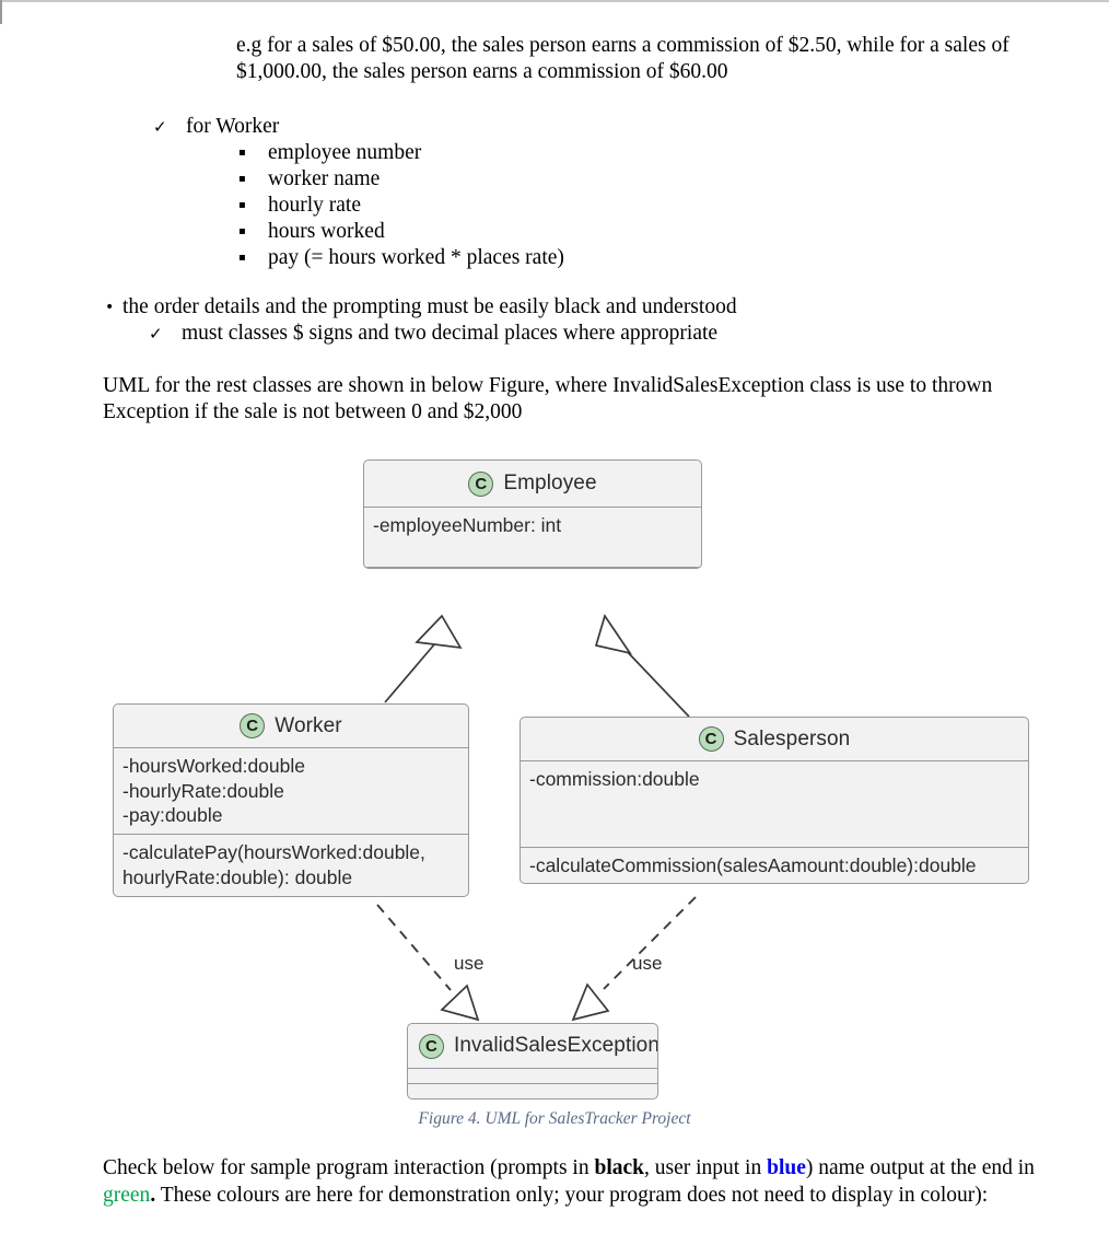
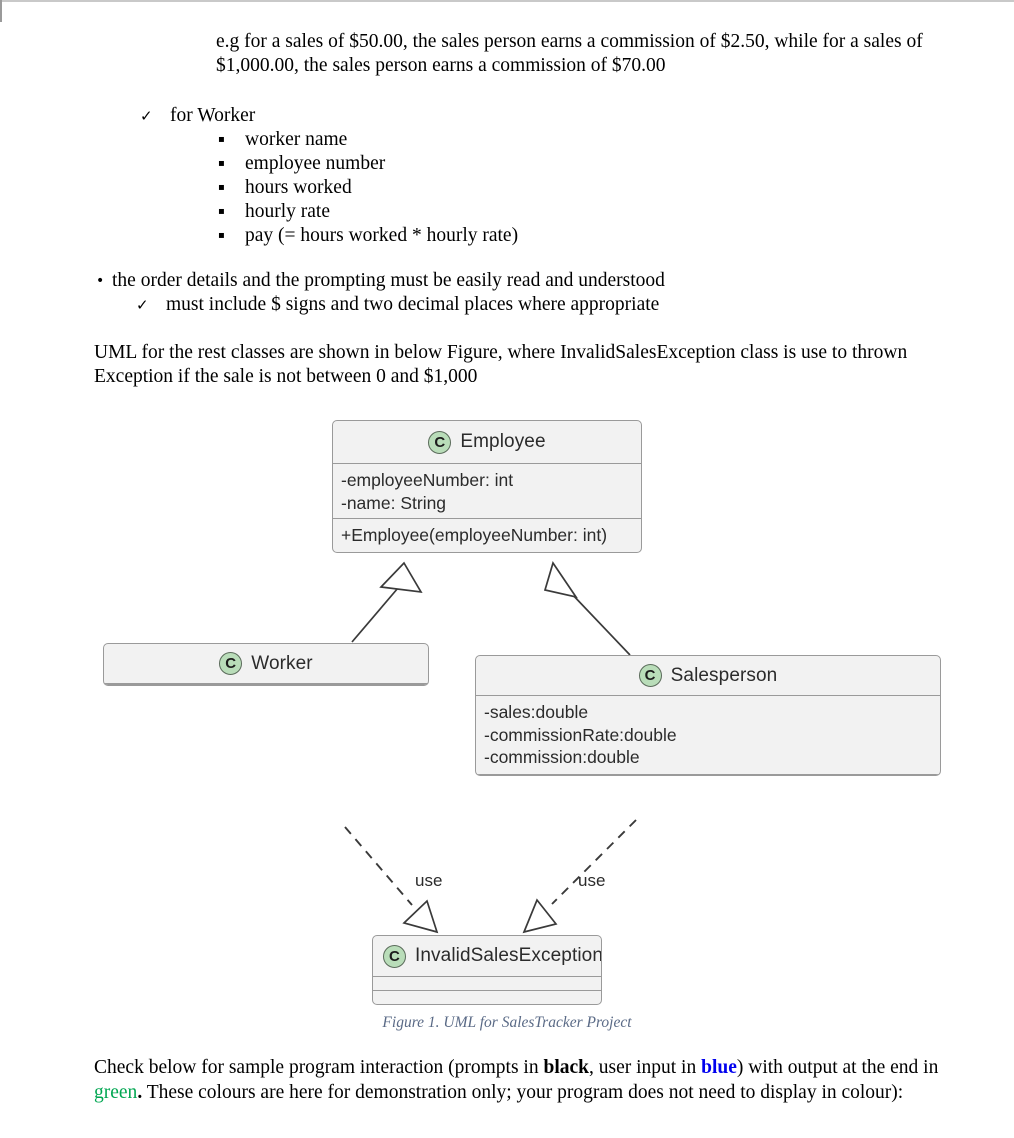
- e.g for a sales of $50.00, the sales person earns a commission of $2.50, while for a sales of $1,000.00, the sales person earns a commission of $60.00
+ e.g for a sales of $50.00, the sales person earns a commission of $2.50, while for a sales of $1,000.00, the sales person earns a commission of $70.00
  ✓
  for Worker
  ▪
- employee number
+ worker name
  ▪
- worker name
+ employee number
  ▪
- hourly rate
+ hours worked
  ▪
- hours worked
+ hourly rate
  ▪
- pay (= hours worked * places rate)
+ pay (= hours worked * hourly rate)
  •
- the order details and the prompting must be easily black and understood
+ the order details and the prompting must be easily read and understood
  ✓
- must classes $ signs and two decimal places where appropriate
+ must include $ signs and two decimal places where appropriate
- UML for the rest classes are shown in below Figure, where InvalidSalesException class is use to thrown Exception if the sale is not between 0 and $2,000
+ UML for the rest classes are shown in below Figure, where InvalidSalesException class is use to thrown Exception if the sale is not between 0 and $1,000
  C
  Employee
  -employeeNumber: int
+ -name: String
+ +Employee(employeeNumber: int)
  C
  Worker
- -hoursWorked:double
- -hourlyRate:double
- -pay:double
- -calculatePay(hoursWorked:double, hourlyRate:double): double
  C
  Salesperson
+ -sales:double
+ -commissionRate:double
  -commission:double
- -calculateCommission(salesAamount:double):double
  use
  use
  C
  InvalidSalesException
- Figure 4. UML for SalesTracker Project
+ Figure 1. UML for SalesTracker Project
- Check below for sample program interaction (prompts in black, user input in blue) name output at the end in green. These colours are here for demonstration only; your program does not need to display in colour):
+ Check below for sample program interaction (prompts in black, user input in blue) with output at the end in green. These colours are here for demonstration only; your program does not need to display in colour):
